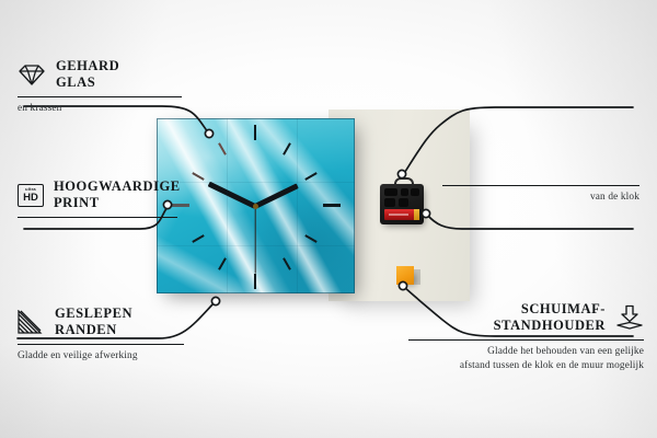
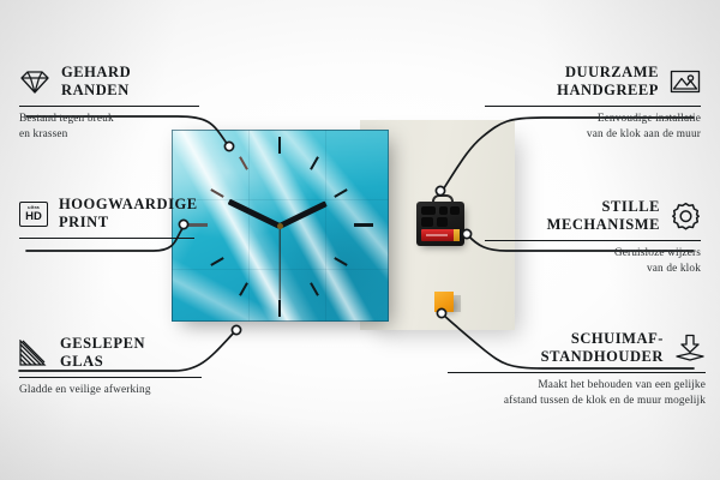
  GEHARD
- GLAS
+ RANDEN
+ Bestand tegen breuk
  en krassen
  HD
  HOOGWAARDIGE
  PRINT
  GESLEPEN
- RANDEN
+ GLAS
  Gladde en veilige afwerking
+ DUURZAME
+ HANDGREEP
+ Eenvoudige installatie
+ van de klok aan de muur
+ STILLE
+ MECHANISME
+ Geruisloze wijzers
  van de klok
  SCHUIMAF-
  STANDHOUDER
- Gladde het behouden van een gelijke
+ Maakt het behouden van een gelijke
  afstand tussen de klok en de muur mogelijk
